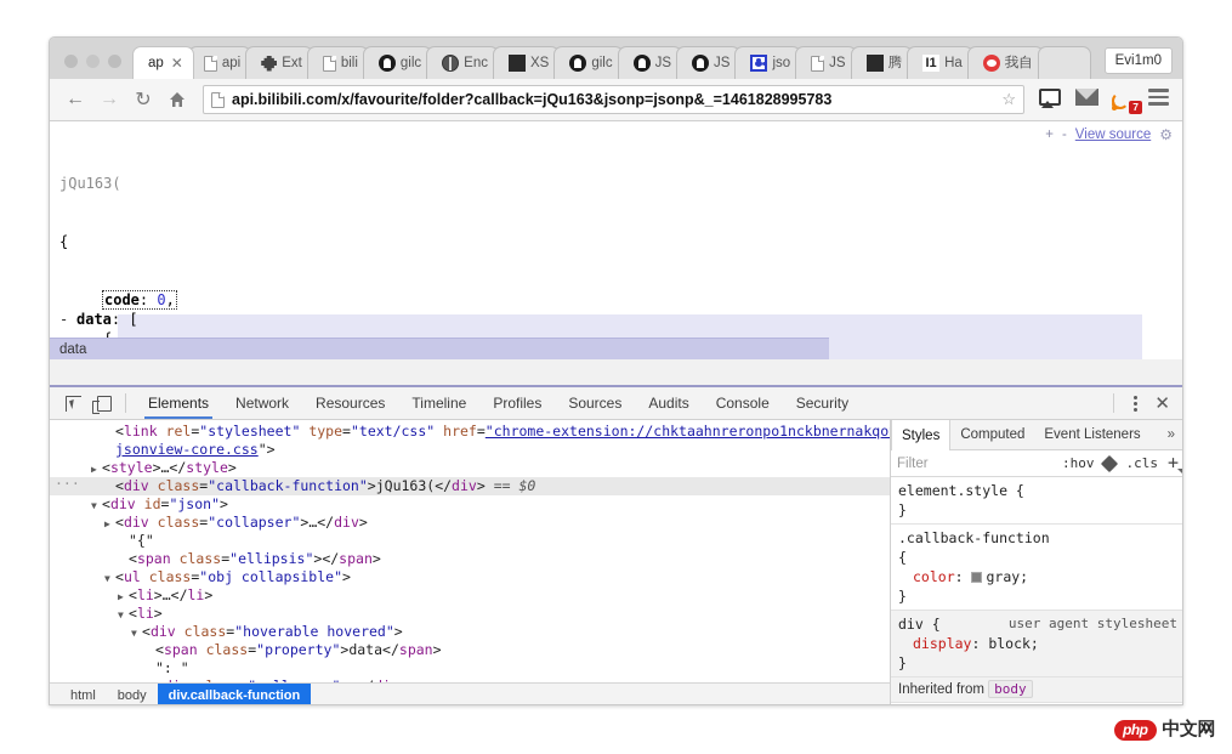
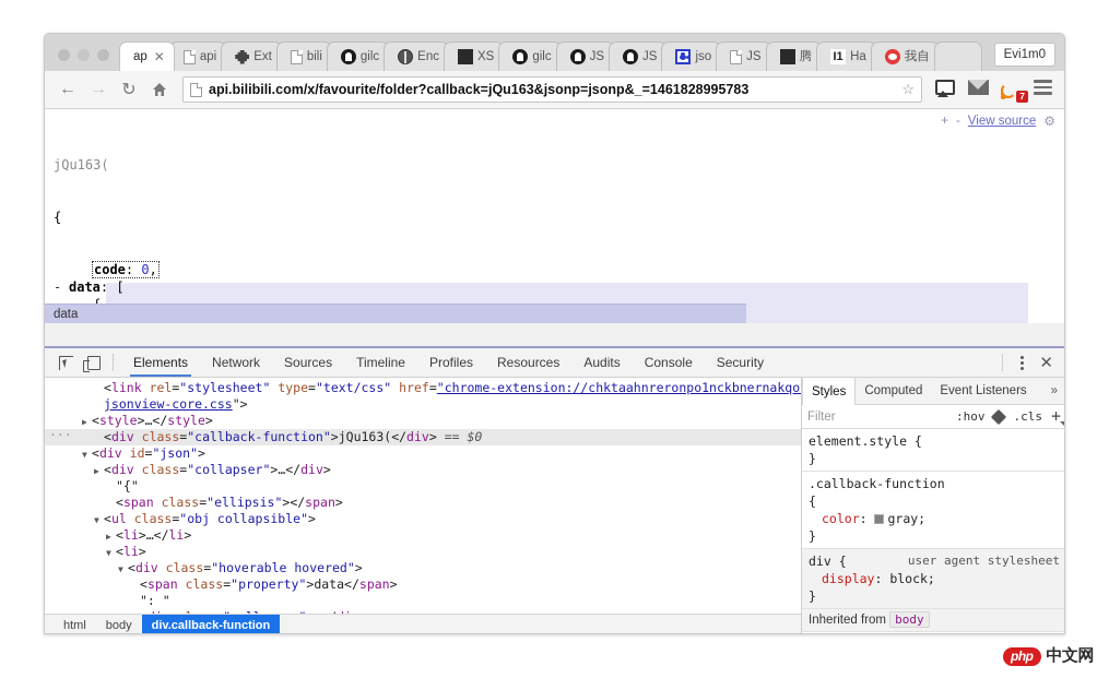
  ap
  ✕
  api
  Ext
  bili
  gilc
  Enc
  XS
  gilc
  JS
  JS
  jso
  JS
  腾
  I1
  Ha
  我自
  Evi1m0
  ←
  →
  ↻
  api.bilibili.com/x/favourite/folder?callback=jQu163&jsonp=jsonp&_=1461828995783
  ☆
  7
  +
  -
  View source
  ⚙
  jQu163(
  {
  code: 0,
  -
  data: [
  data
  Elements
  Network
- Resources
+ Sources
  Timeline
  Profiles
- Sources
+ Resources
  Audits
  Console
  Security
  ✕
  <link rel="stylesheet" type="text/css" href="chrome-extension://chktaahnreronpo1nckbnernakqo
  jsonview-core.css">
  ▶ <style>…</style>
  <div class="callback-function">jQu163(</div> == $0
  ▼ <div id="json">
  ▶ <div class="collapser">…</div>
  "{"
  <span class="ellipsis"></span>
  ▼ <ul class="obj collapsible">
  ▶ <li>…</li>
  ▼ <li>
  ▼ <div class="hoverable hovered">
  <span class="property">data</span>
  ": "
  html
  body
  div.callback-function
  Styles
  Computed
  Event Listeners
  »
  Filter
  :hov
  .cls
  +
  element.style {
  }
  .callback-function
  {
  color: gray;
  }
  div {
  user agent stylesheet
  display: block;
  }
  Inherited from body
  php
  中文网
